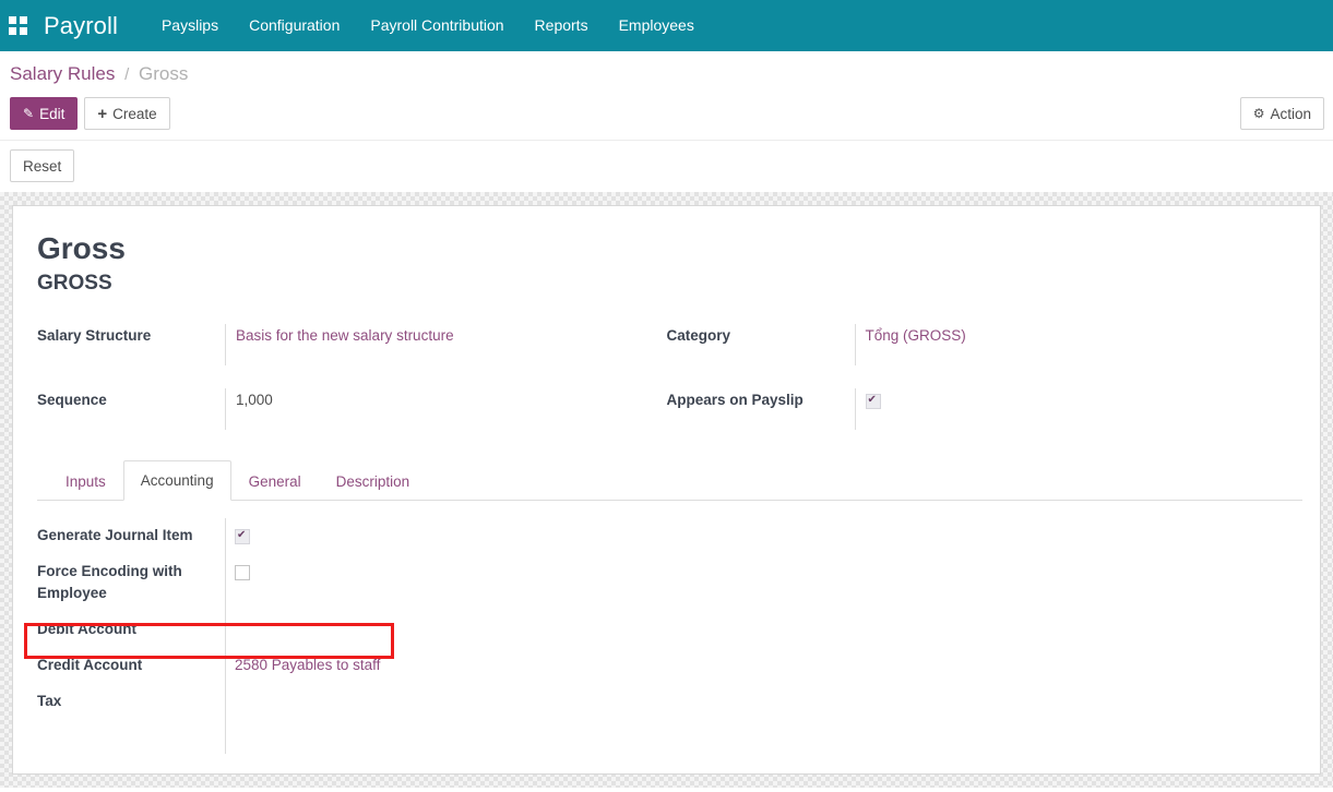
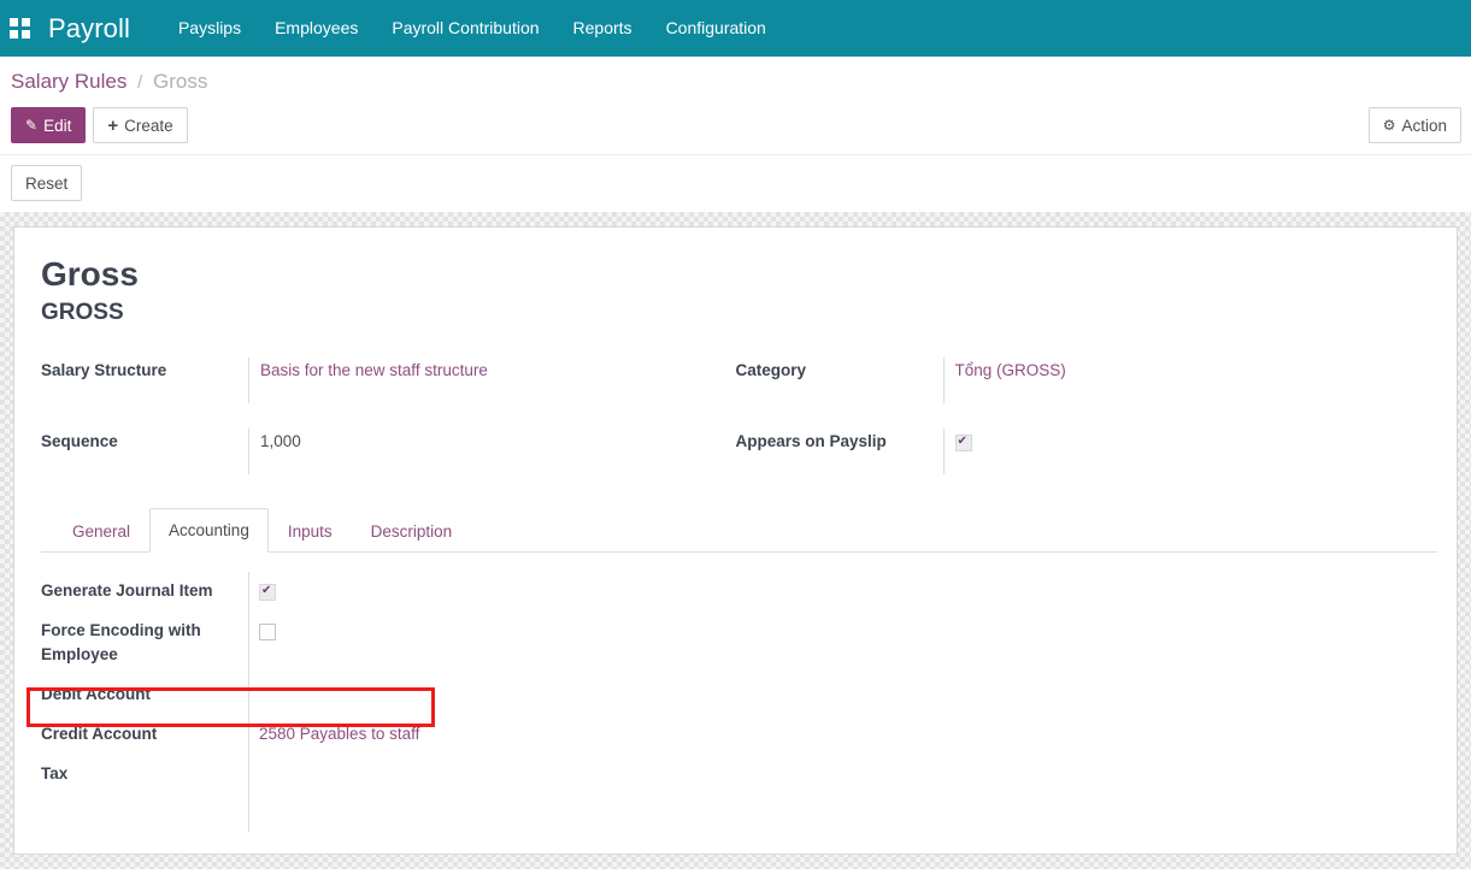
  Payroll
  Payslips
- Configuration
+ Employees
  Payroll Contribution
  Reports
- Employees
+ Configuration
  Salary Rules / Gross
  ✎
  Edit
  +
  Create
  ⚙
  Action
  Reset
  Gross
  GROSS
  Salary Structure
- Basis for the new salary structure
+ Basis for the new staff structure
  Sequence
  1,000
  Category
  Tổng (GROSS)
  Appears on Payslip
- Inputs
+ General
  Accounting
- General
+ Inputs
  Description
  Generate Journal Item
  Force Encoding with Employee
  Debit Account
  Credit Account
  2580 Payables to staff
  Tax
